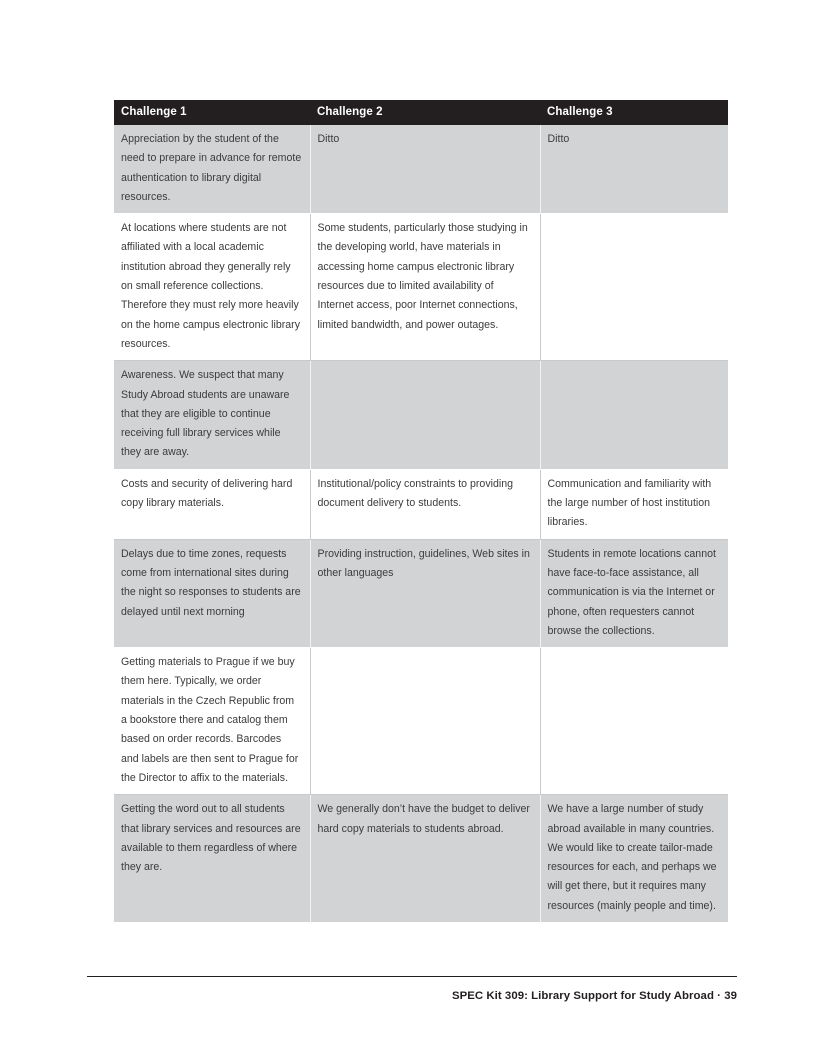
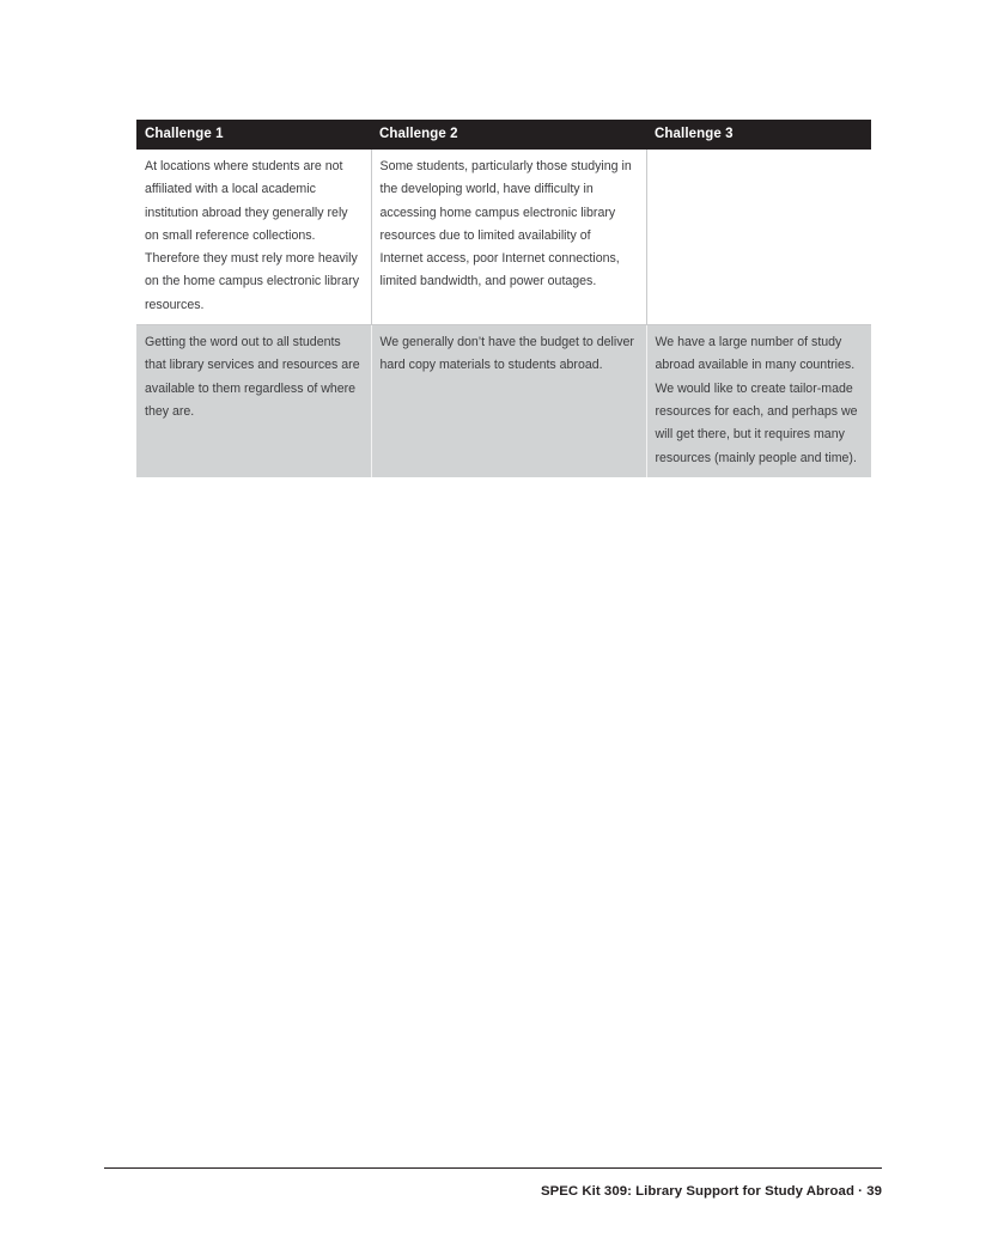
  Challenge 1	Challenge 2	Challenge 3
- Appreciation by the student of the need to prepare in advance for remote authentication to library digital resources.	Ditto	Ditto
- At locations where students are not affiliated with a local academic institution abroad they generally rely on small reference collections. Therefore they must rely more heavily on the home campus electronic library resources.	Some students, particularly those studying in the developing world, have materials in accessing home campus electronic library resources due to limited availability of Internet access, poor Internet connections, limited bandwidth, and power outages.
+ At locations where students are not affiliated with a local academic institution abroad they generally rely on small reference collections. Therefore they must rely more heavily on the home campus electronic library resources.	Some students, particularly those studying in the developing world, have difficulty in accessing home campus electronic library resources due to limited availability of Internet access, poor Internet connections, limited bandwidth, and power outages.
- Awareness. We suspect that many Study Abroad students are unaware that they are eligible to continue receiving full library services while they are away.
- Costs and security of delivering hard copy library materials.	Institutional/policy constraints to providing document delivery to students.	Communication and familiarity with the large number of host institution libraries.
- Delays due to time zones, requests come from international sites during the night so responses to students are delayed until next morning	Providing instruction, guidelines, Web sites in other languages	Students in remote locations cannot have face-to-face assistance, all communication is via the Internet or phone, often requesters cannot browse the collections.
- Getting materials to Prague if we buy them here. Typically, we order materials in the Czech Republic from a bookstore there and catalog them based on order records. Barcodes and labels are then sent to Prague for the Director to affix to the materials.
  Getting the word out to all students that library services and resources are available to them regardless of where they are.	We generally don’t have the budget to deliver hard copy materials to students abroad.	We have a large number of study abroad available in many countries. We would like to create tailor-made resources for each, and perhaps we will get there, but it requires many resources (mainly people and time).
  SPEC Kit 309: Library Support for Study Abroad · 39
